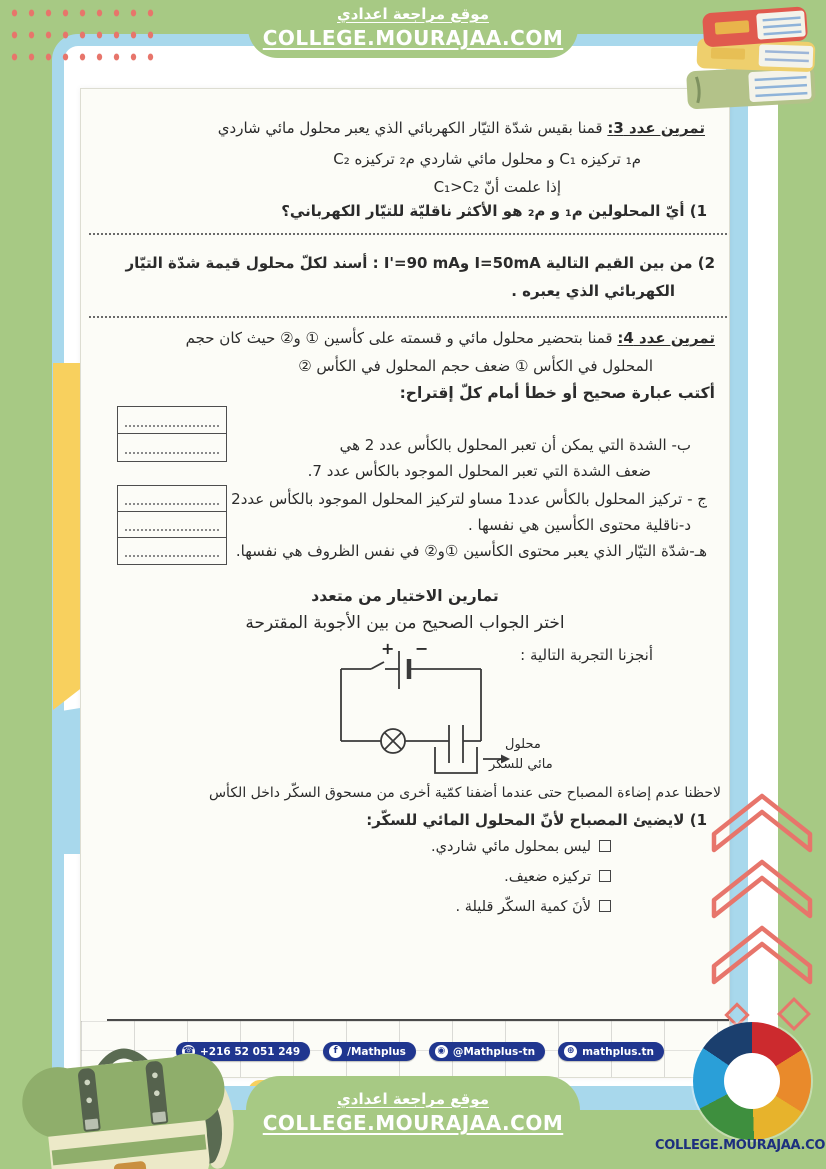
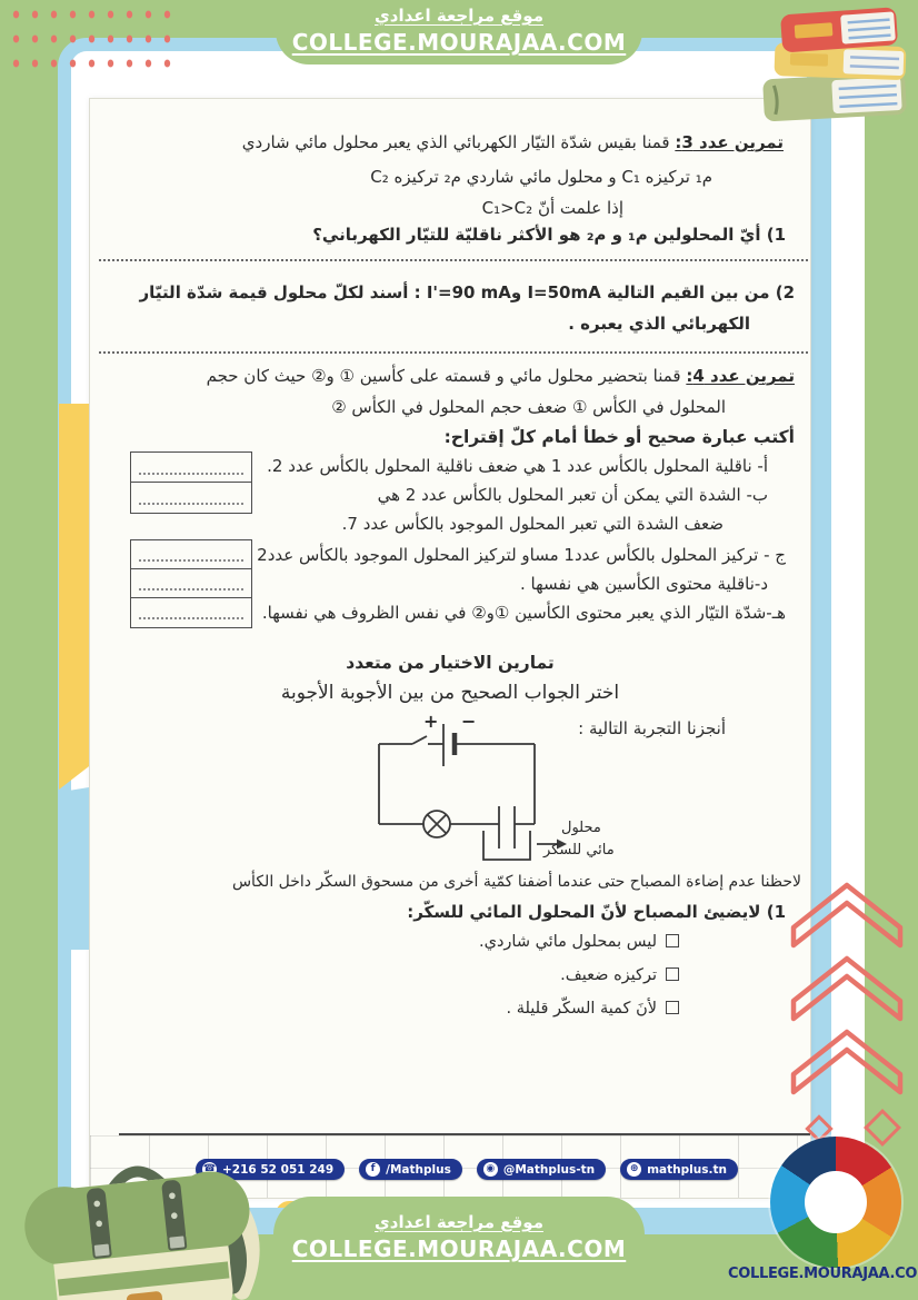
  موقع مراجعة اعدادي
  COLLEGE.MOURAJAA.COM
  تمرين عدد 3: قمنا بقيس شدّة التيّار الكهربائي الذي يعبر محلول مائي شاردي
  م₁ تركيزه C₁ و محلول مائي شاردي م₂ تركيزه C₂
  إذا علمت أنّ C₁>C₂
  1) أيّ المحلولين م₁ و م₂ هو الأكثر ناقليّة للتيّار الكهرباني؟
  2) من بين القيم التالية I=50mA وI'=90 mA : أسند لكلّ محلول قيمة شدّة التيّار
  الكهربائي الذي يعبره .
  تمرين عدد 4: قمنا بتحضير محلول مائي و قسمته على كأسين ① و② حيث كان حجم
  المحلول في الكأس ① ضعف حجم المحلول في الكأس ②
  أكتب عبارة صحيح أو خطأ أمام كلّ إقتراح:
+ أ- ناقلية المحلول بالكأس عدد 1 هي ضعف ناقلية المحلول بالكأس عدد 2.
  ب- الشدة التي يمكن أن تعبر المحلول بالكأس عدد 2 هي
  ضعف الشدة التي تعبر المحلول الموجود بالكأس عدد 7.
  ج - تركيز المحلول بالكأس عدد1 مساو لتركيز المحلول الموجود بالكأس عدد2
  د-ناقلية محتوى الكأسين هي نفسها .
  هـ-شدّة التيّار الذي يعبر محتوى الكأسين ①و② في نفس الظروف هي نفسها.
  تمارين الاختيار من متعدد
- اختر الجواب الصحيح من بين الأجوبة المقترحة
+ اختر الجواب الصحيح من بين الأجوبة الأجوبة
  أنجزنا التجربة التالية :
  +
  −
  محلول
  مائي للسكر
  لاحظنا عدم إضاءة المصباح حتى عندما أضفنا كمّية أخرى من مسحوق السكّر داخل الكأس
  1) لايضيئ المصباح لأنّ المحلول المائي للسكّر:
  ليس بمحلول مائي شاردي.
  تركيزه ضعيف.
  لأنَ كمية السكّر قليلة .
  ☎
  +216 52 051 249
  f
  /Mathplus
  ◉
  @Mathplus-tn
  ⊕
  mathplus.tn
  موقع مراجعة اعدادي
  COLLEGE.MOURAJAA.COM
  COLLEGE.MOURAJAA.CO
